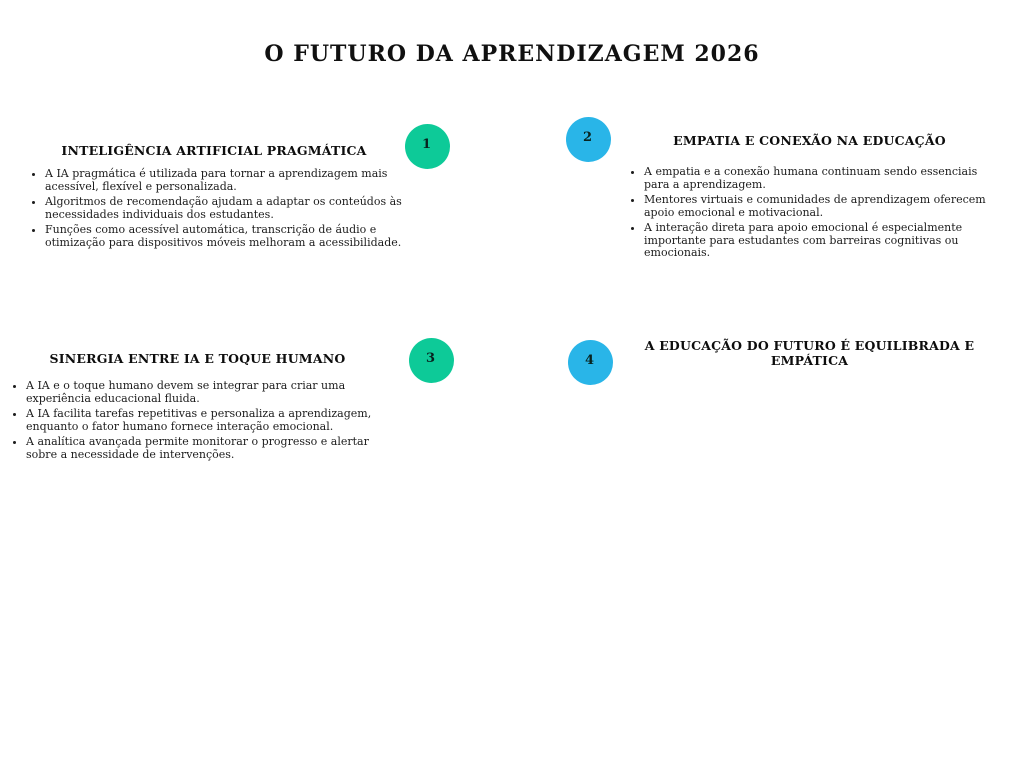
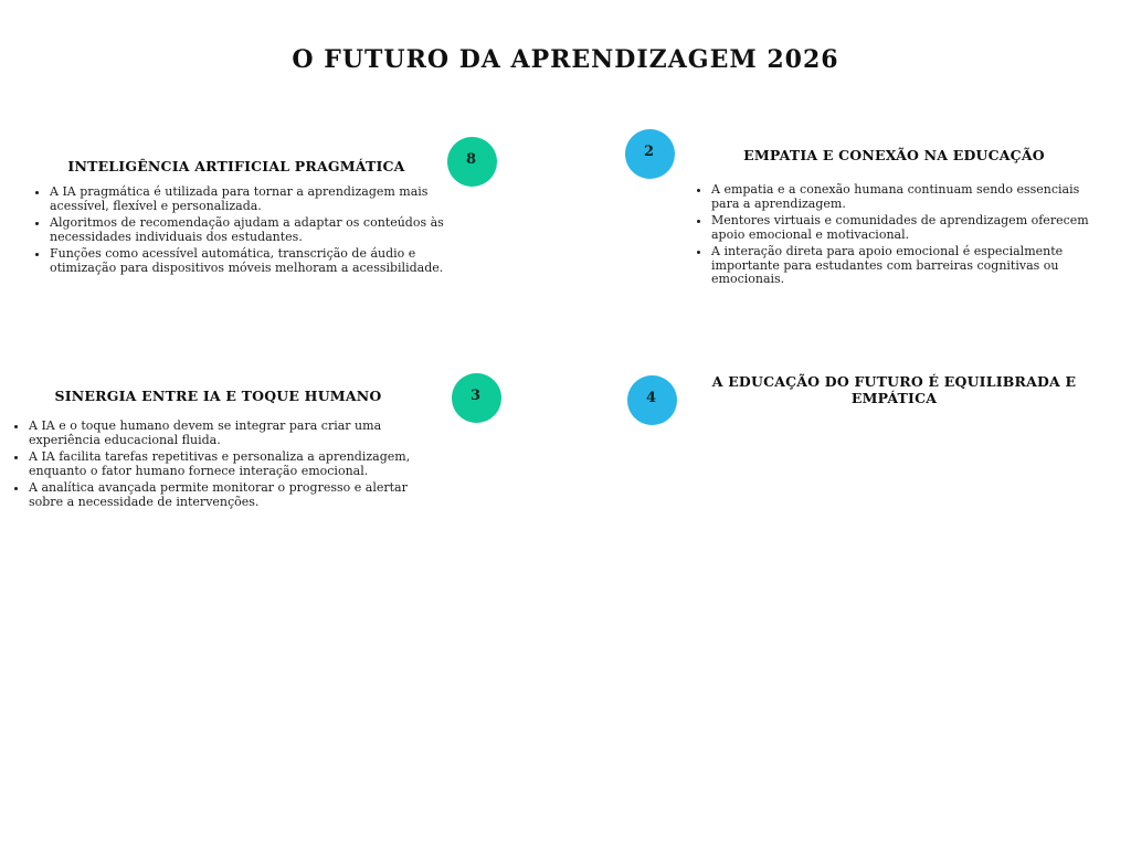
  O FUTURO DA APRENDIZAGEM 2026
  INTELIGÊNCIA ARTIFICIAL PRAGMÁTICA
  A IA pragmática é utilizada para tornar a aprendizagem mais acessível, flexível e personalizada.
  Algoritmos de recomendação ajudam a adaptar os conteúdos às necessidades individuais dos estudantes.
  Funções como acessível automática, transcrição de áudio e otimização para dispositivos móveis melhoram a acessibilidade.
  EMPATIA E CONEXÃO NA EDUCAÇÃO
  A empatia e a conexão humana continuam sendo essenciais para a aprendizagem.
  Mentores virtuais e comunidades de aprendizagem oferecem apoio emocional e motivacional.
  A interação direta para apoio emocional é especialmente importante para estudantes com barreiras cognitivas ou emocionais.
  SINERGIA ENTRE IA E TOQUE HUMANO
  A IA e o toque humano devem se integrar para criar uma experiência educacional fluida.
  A IA facilita tarefas repetitivas e personaliza a aprendizagem, enquanto o fator humano fornece interação emocional.
  A analítica avançada permite monitorar o progresso e alertar sobre a necessidade de intervenções.
  A EDUCAÇÃO DO FUTURO É EQUILIBRADA E EMPÁTICA
- 1
+ 8
  2
  3
  4
